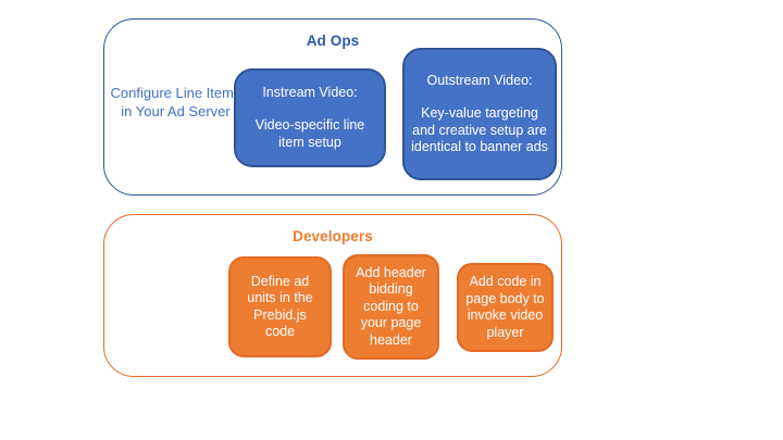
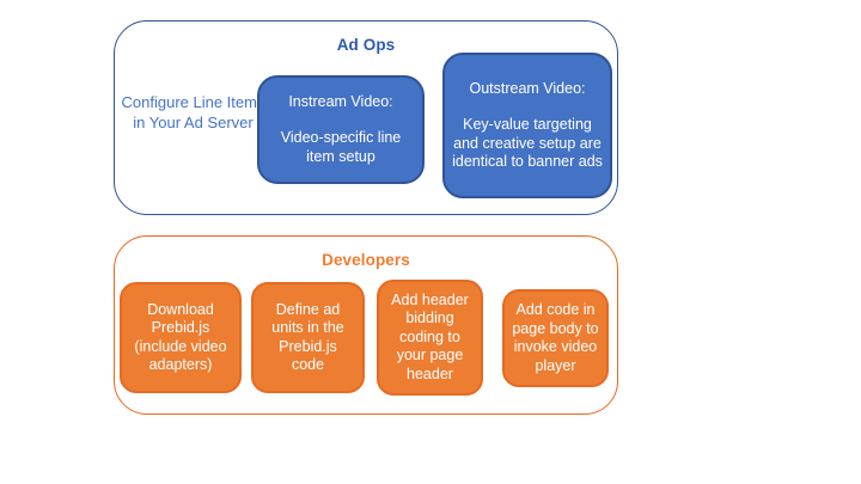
  Ad Ops
  Configure Line Item in Your Ad Server
  Instream Video:
  Video-specific line item setup
  Outstream Video:
  Key-value targeting and creative setup are identical to banner ads
  Developers
+ Download Prebid.js (include video adapters)
  Define ad units in the Prebid.js code
  Add header bidding coding to your page header
  Add code in page body to invoke video player
